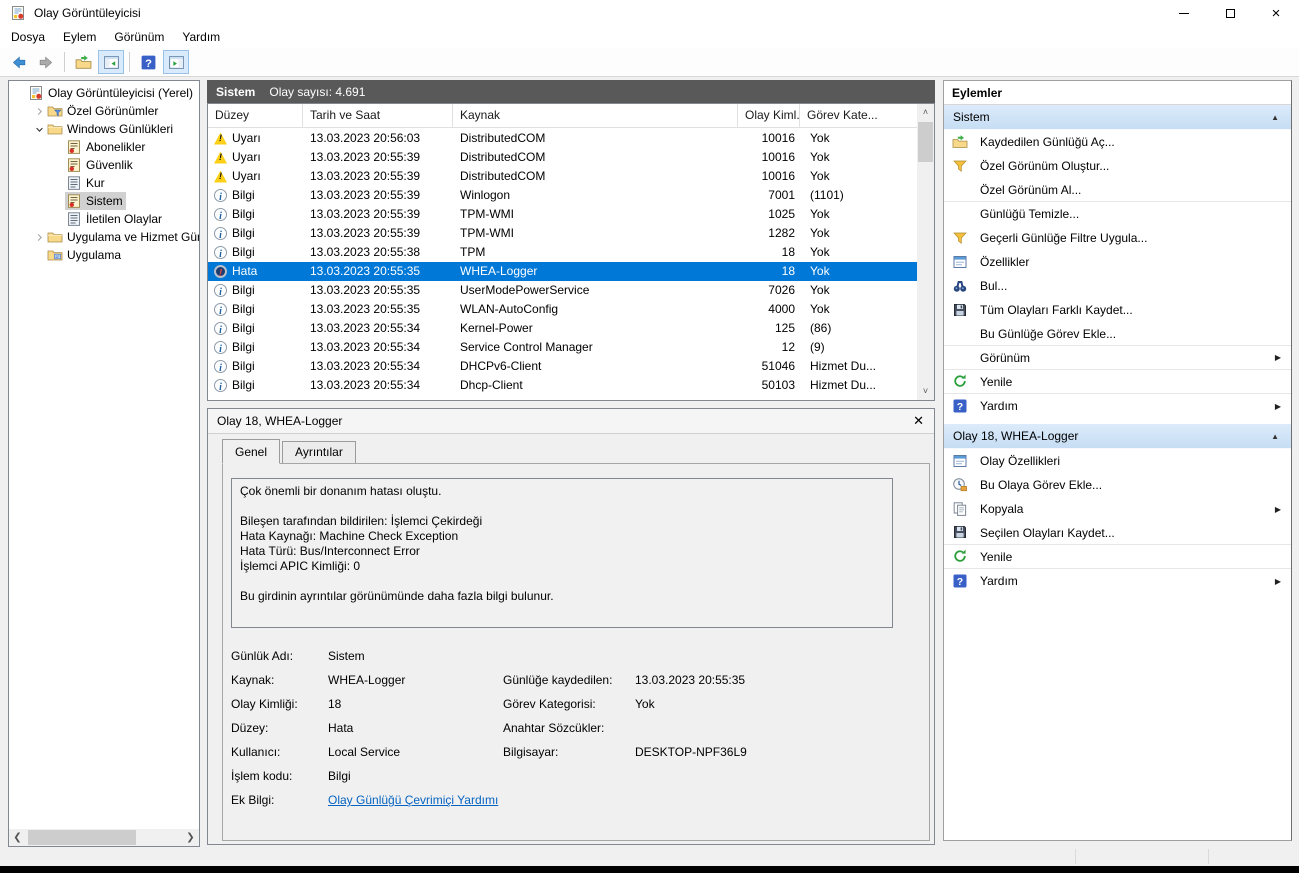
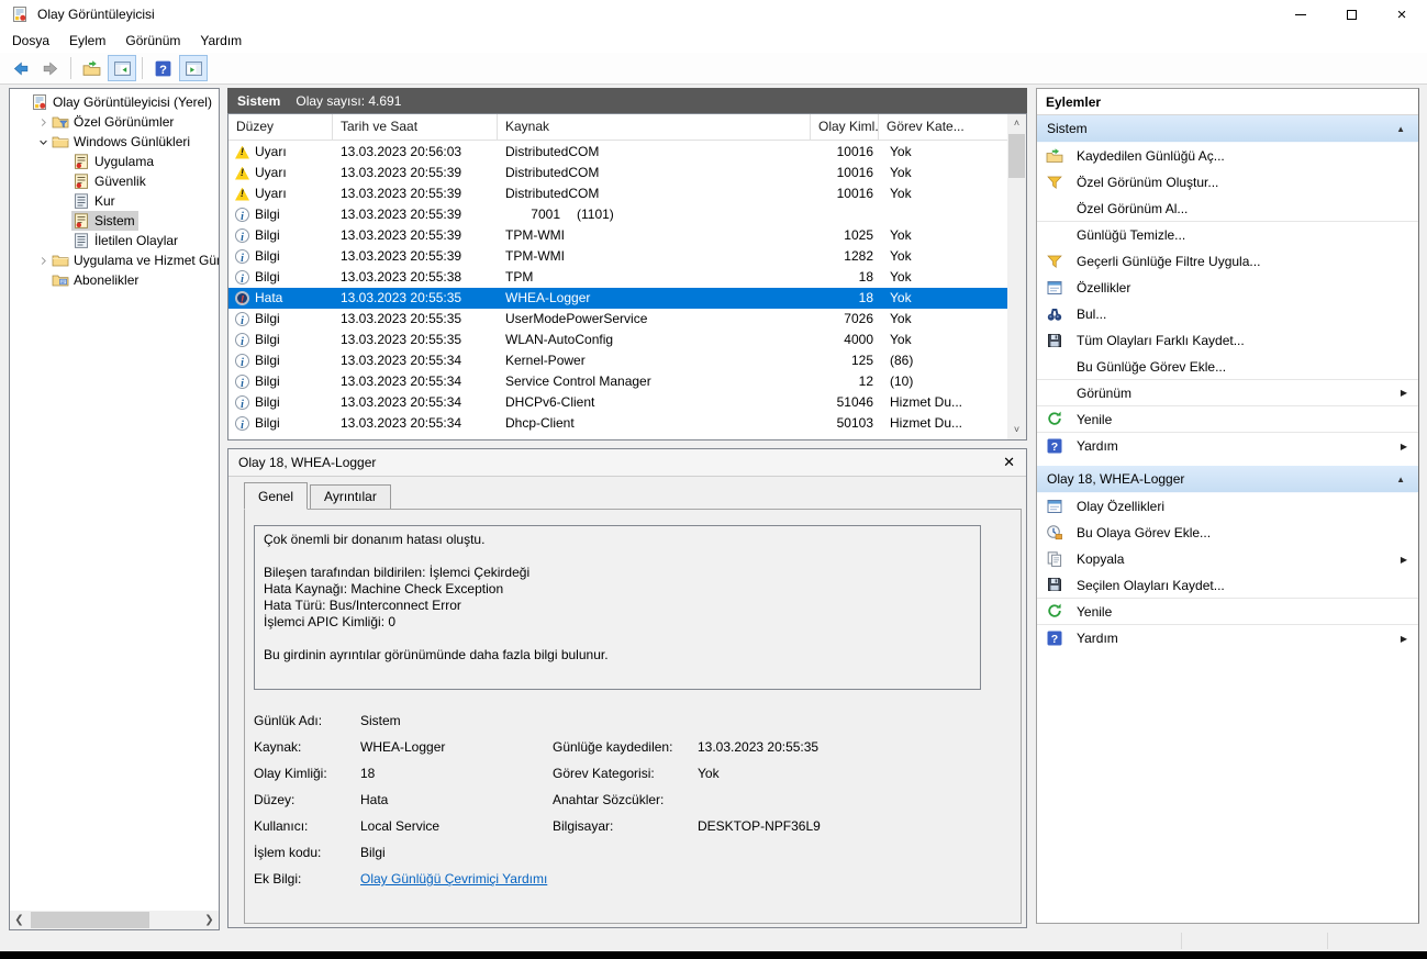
  Olay Görüntüleyicisi
  ×
  Dosya
  Eylem
  Görünüm
  Yardım
  ?
  Olay Görüntüleyicisi (Yerel)
  Özel Görünümler
  Windows Günlükleri
- Abonelikler
+ Uygulama
  Güvenlik
  Kur
  Sistem
  İletilen Olaylar
  Uygulama ve Hizmet Gü
- Uygulama
+ Abonelikler
  ❮
  ❯
  Sistem
  Olay sayısı: 4.691
  Düzey
  Tarih ve Saat
  Kaynak
  Olay Kiml.
  Görev Kate...
  Uyarı
  13.03.2023 20:56:03
  DistributedCOM
  10016
  Yok
  Uyarı
  13.03.2023 20:55:39
  DistributedCOM
  10016
  Yok
  Uyarı
  13.03.2023 20:55:39
  DistributedCOM
  10016
  Yok
  Bilgi
  13.03.2023 20:55:39
- Winlogon
  7001
  (1101)
  Bilgi
  13.03.2023 20:55:39
  TPM-WMI
  1025
  Yok
  Bilgi
  13.03.2023 20:55:39
  TPM-WMI
  1282
  Yok
  Bilgi
  13.03.2023 20:55:38
  TPM
  18
  Yok
  Hata
  13.03.2023 20:55:35
  WHEA-Logger
  18
  Yok
  Bilgi
  13.03.2023 20:55:35
  UserModePowerService
  7026
  Yok
  Bilgi
  13.03.2023 20:55:35
  WLAN-AutoConfig
  4000
  Yok
  Bilgi
  13.03.2023 20:55:34
  Kernel-Power
  125
  (86)
  Bilgi
  13.03.2023 20:55:34
  Service Control Manager
  12
- (9)
+ (10)
  Bilgi
  13.03.2023 20:55:34
  DHCPv6-Client
  51046
  Hizmet Du...
  Bilgi
  13.03.2023 20:55:34
  Dhcp-Client
  50103
  Hizmet Du...
  ˄
  ˅
  Olay 18, WHEA-Logger
  ✕
  Genel
  Ayrıntılar
  Çok önemli bir donanım hatası oluştu.
  Bileşen tarafından bildirilen: İşlemci Çekirdeği
  Hata Kaynağı: Machine Check Exception
  Hata Türü: Bus/Interconnect Error
  İşlemci APIC Kimliği: 0
  Bu girdinin ayrıntılar görünümünde daha fazla bilgi bulunur.
  Günlük Adı:
  Sistem
  Kaynak:
  WHEA-Logger
  Günlüğe kaydedilen:
  13.03.2023 20:55:35
  Olay Kimliği:
  18
  Görev Kategorisi:
  Yok
  Düzey:
  Hata
  Anahtar Sözcükler:
  Kullanıcı:
  Local Service
  Bilgisayar:
  DESKTOP-NPF36L9
  İşlem kodu:
  Bilgi
  Ek Bilgi:
  Olay Günlüğü Çevrimiçi Yardımı
  Eylemler
  Sistem
  ▲
  Kaydedilen Günlüğü Aç...
  Özel Görünüm Oluştur...
  Özel Görünüm Al...
  Günlüğü Temizle...
  Geçerli Günlüğe Filtre Uygula...
  Özellikler
  Bul...
  Tüm Olayları Farklı Kaydet...
  Bu Günlüğe Görev Ekle...
  Görünüm
  ▶
  Yenile
  ?
  Yardım
  ▶
  Olay 18, WHEA-Logger
  ▲
  Olay Özellikleri
  Bu Olaya Görev Ekle...
  Kopyala
  ▶
  Seçilen Olayları Kaydet...
  Yenile
  ?
  Yardım
  ▶
